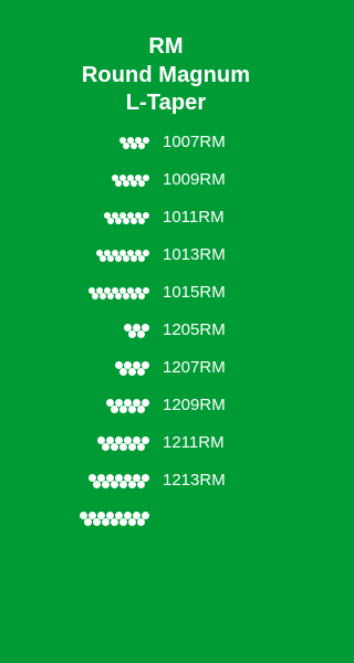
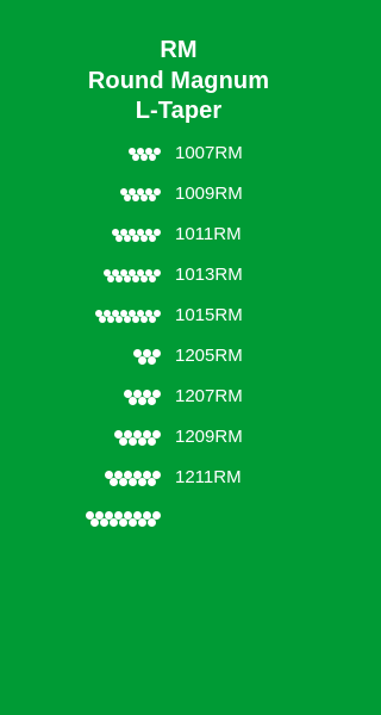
  RM
  Round Magnum
  L-Taper
  1007RM
  1009RM
  1011RM
  1013RM
  1015RM
  1205RM
  1207RM
  1209RM
  1211RM
- 1213RM
